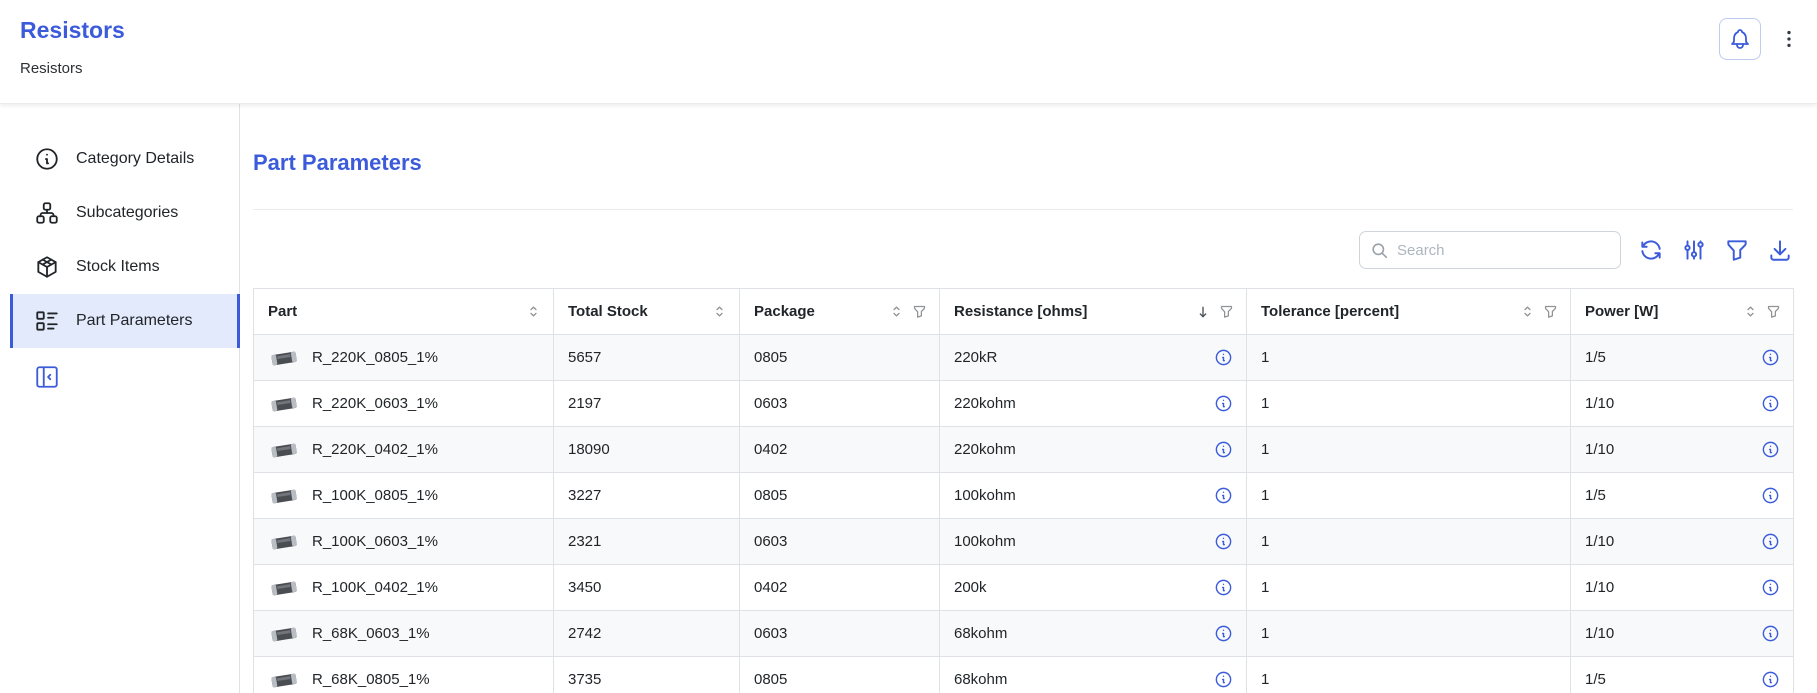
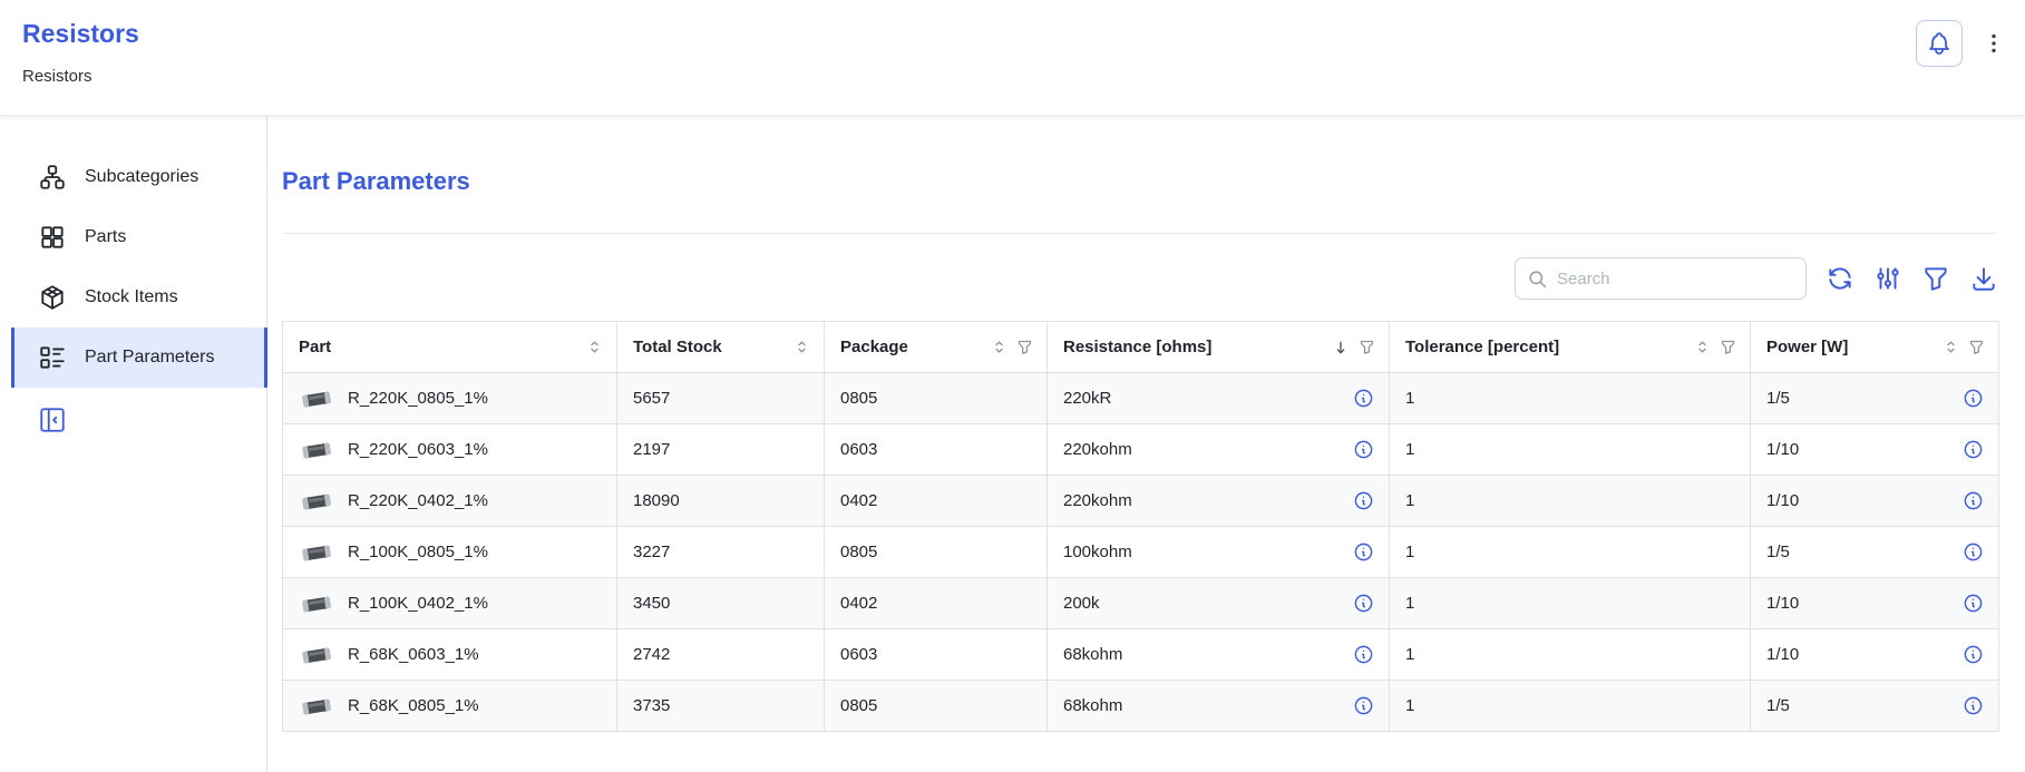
  Resistors
  Resistors
- Category Details
  Subcategories
+ Parts
  Stock Items
  Part Parameters
  Part Parameters
  Search
  Part	Total Stock	Package	Resistance [ohms]	Tolerance [percent]	Power [W]
  R_220K_0805_1%	5657	0805	220kR	1	1/5
  R_220K_0603_1%	2197	0603	220kohm	1	1/10
  R_220K_0402_1%	18090	0402	220kohm	1	1/10
  R_100K_0805_1%	3227	0805	100kohm	1	1/5
- R_100K_0603_1%	2321	0603	100kohm	1	1/10
  R_100K_0402_1%	3450	0402	200k	1	1/10
  R_68K_0603_1%	2742	0603	68kohm	1	1/10
  R_68K_0805_1%	3735	0805	68kohm	1	1/5
